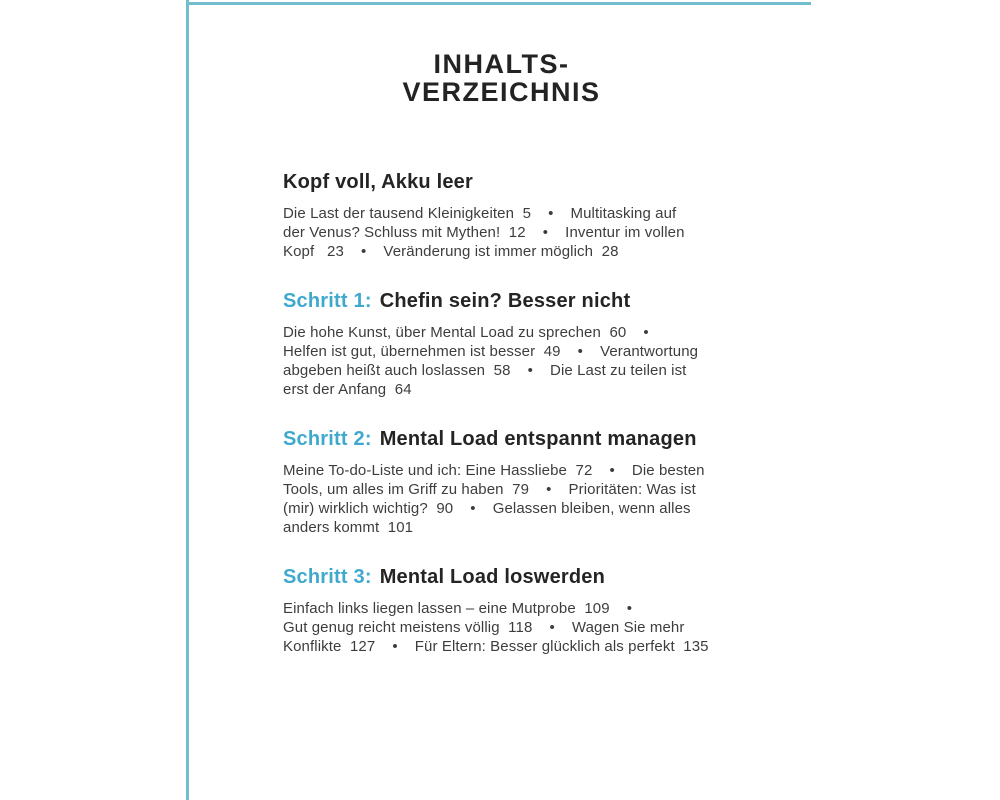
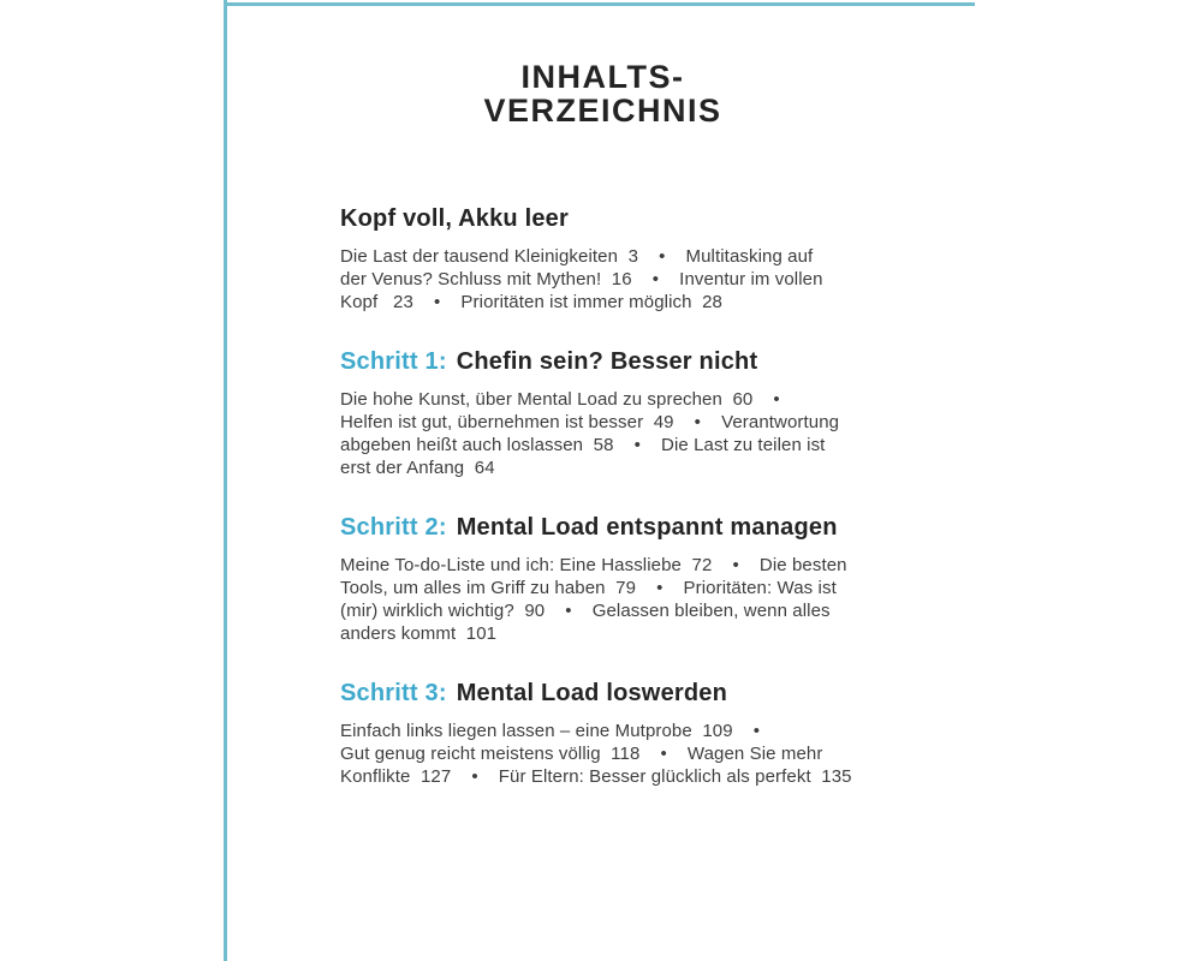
  INHALTS-
  VERZEICHNIS
  Kopf voll, Akku leer
- Die Last der tausend Kleinigkeiten 5 • Multitasking auf
+ Die Last der tausend Kleinigkeiten 3 • Multitasking auf
- der Venus? Schluss mit Mythen! 12 • Inventur im vollen
+ der Venus? Schluss mit Mythen! 16 • Inventur im vollen
- Kopf 23 • Veränderung ist immer möglich 28
+ Kopf 23 • Prioritäten ist immer möglich 28
  Schritt 1: Chefin sein? Besser nicht
  Die hohe Kunst, über Mental Load zu sprechen 60 •
  Helfen ist gut, übernehmen ist besser 49 • Verantwortung
  abgeben heißt auch loslassen 58 • Die Last zu teilen ist
  erst der Anfang 64
  Schritt 2: Mental Load entspannt managen
  Meine To-do-Liste und ich: Eine Hassliebe 72 • Die besten
  Tools, um alles im Griff zu haben 79 • Prioritäten: Was ist
  (mir) wirklich wichtig? 90 • Gelassen bleiben, wenn alles
  anders kommt 101
  Schritt 3: Mental Load loswerden
  Einfach links liegen lassen – eine Mutprobe 109 •
  Gut genug reicht meistens völlig 118 • Wagen Sie mehr
  Konflikte 127 • Für Eltern: Besser glücklich als perfekt 135
